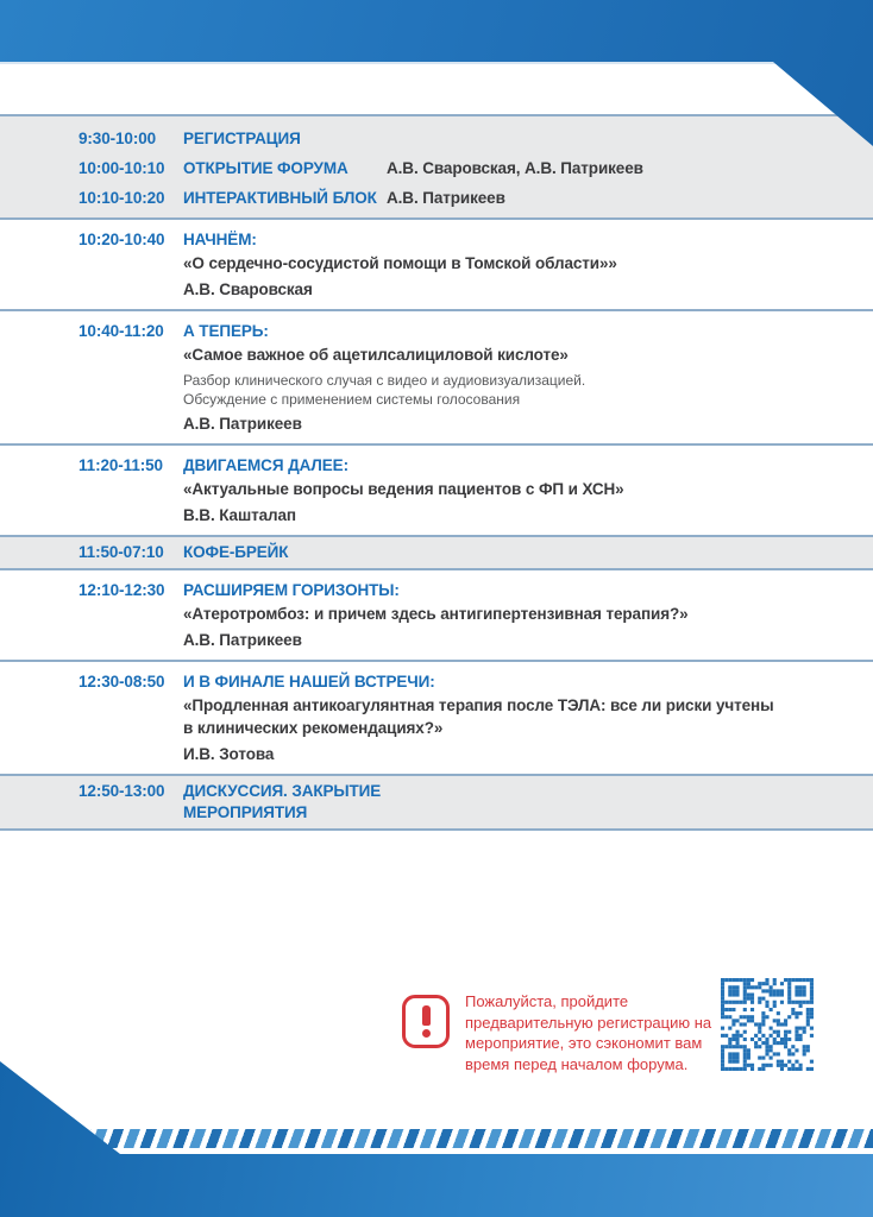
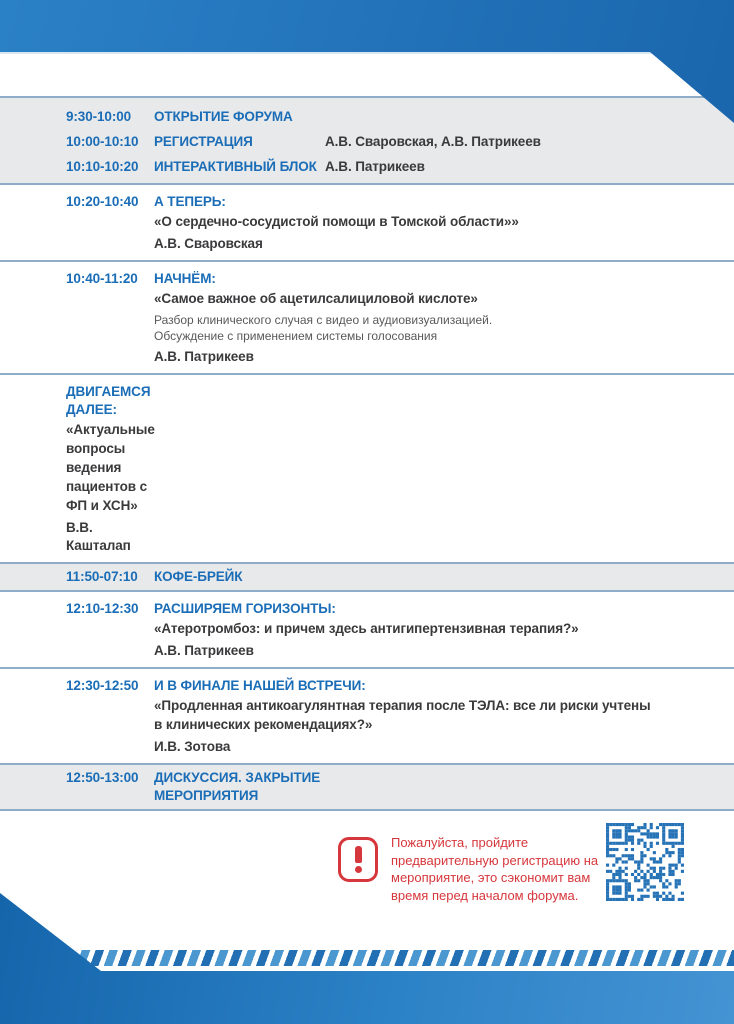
  9:30-10:00
- РЕГИСТРАЦИЯ
+ ОТКРЫТИЕ ФОРУМА
  10:00-10:10
- ОТКРЫТИЕ ФОРУМА
+ РЕГИСТРАЦИЯ
  А.В. Сваровская, А.В. Патрикеев
  10:10-10:20
  ИНТЕРАКТИВНЫЙ БЛОК
  А.В. Патрикеев
  10:20-10:40
- НАЧНЁМ:
+ А ТЕПЕРЬ:
  «О сердечно-сосудистой помощи в Томской области»»
  А.В. Сваровская
  10:40-11:20
- А ТЕПЕРЬ:
+ НАЧНЁМ:
  «Самое важное об ацетилсалициловой кислоте»
  Разбор клинического случая с видео и аудиовизуализацией. Обсуждение с применением системы голосования
  А.В. Патрикеев
- 11:20-11:50
  ДВИГАЕМСЯ ДАЛЕЕ:
  «Актуальные вопросы ведения пациентов с ФП и ХСН»
  В.В. Кашталап
  11:50-07:10
  КОФЕ-БРЕЙК
  12:10-12:30
  РАСШИРЯЕМ ГОРИЗОНТЫ:
  «Атеротромбоз: и причем здесь антигипертензивная терапия?»
  А.В. Патрикеев
- 12:30-08:50
+ 12:30-12:50
  И В ФИНАЛЕ НАШЕЙ ВСТРЕЧИ:
  «Продленная антикоагулянтная терапия после ТЭЛА: все ли риски учтены в клинических рекомендациях?»
  И.В. Зотова
  12:50-13:00
  ДИСКУССИЯ. ЗАКРЫТИЕ МЕРОПРИЯТИЯ
  Пожалуйста, пройдите предварительную регистрацию на мероприятие, это сэкономит вам время перед началом форума.
